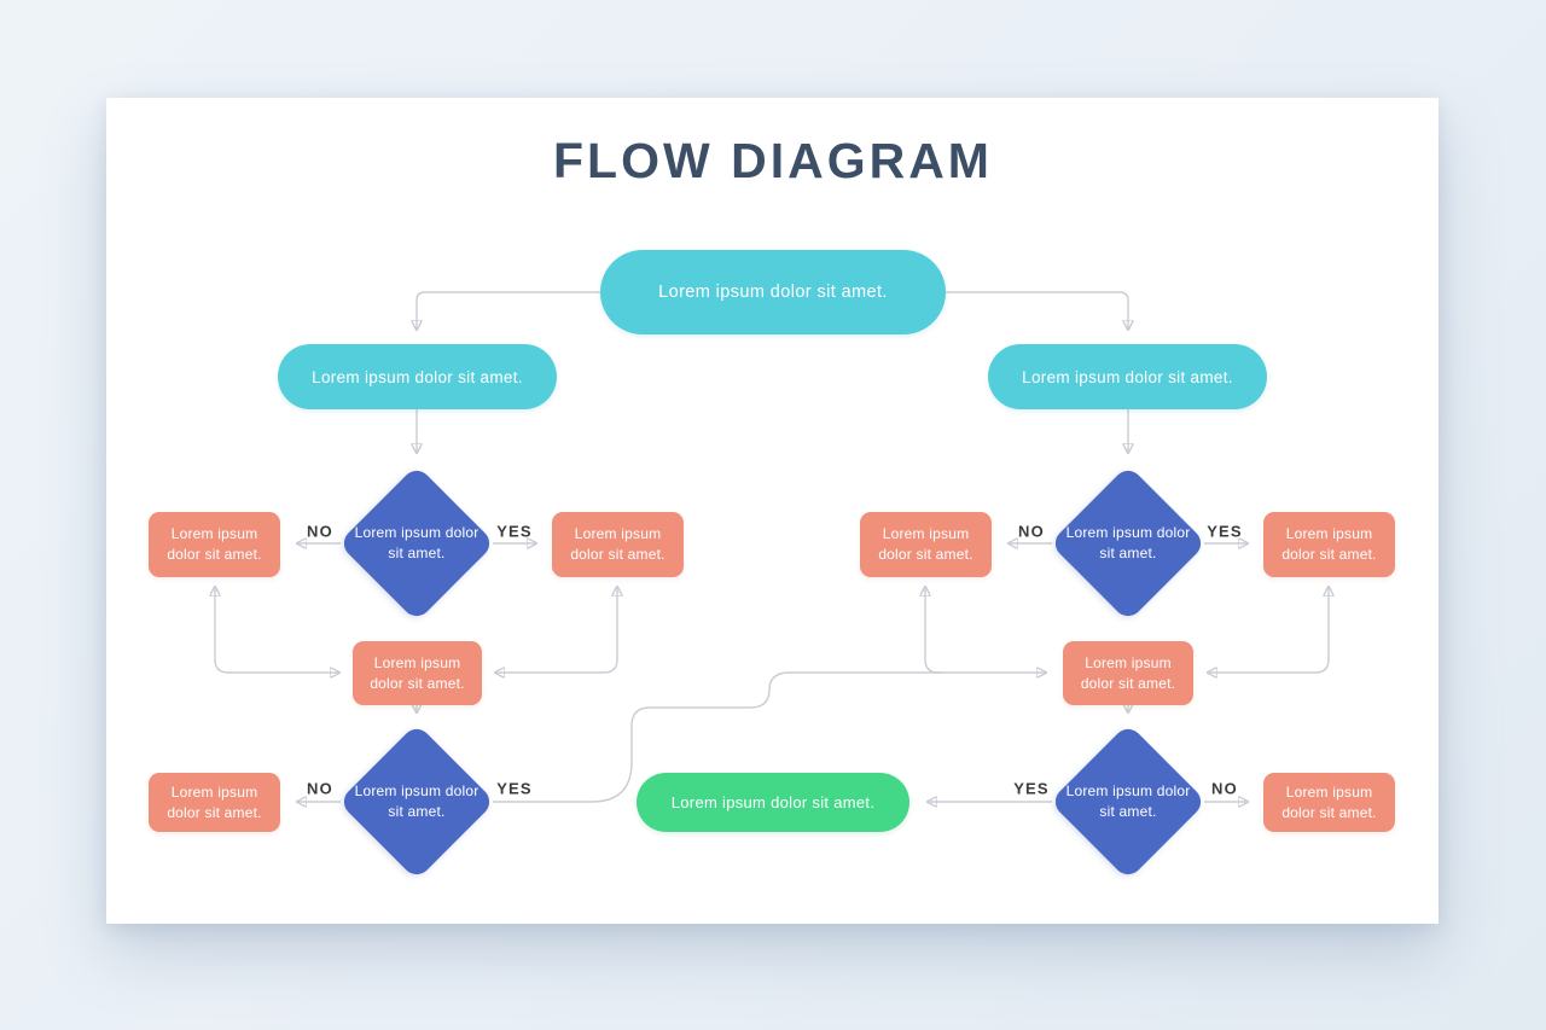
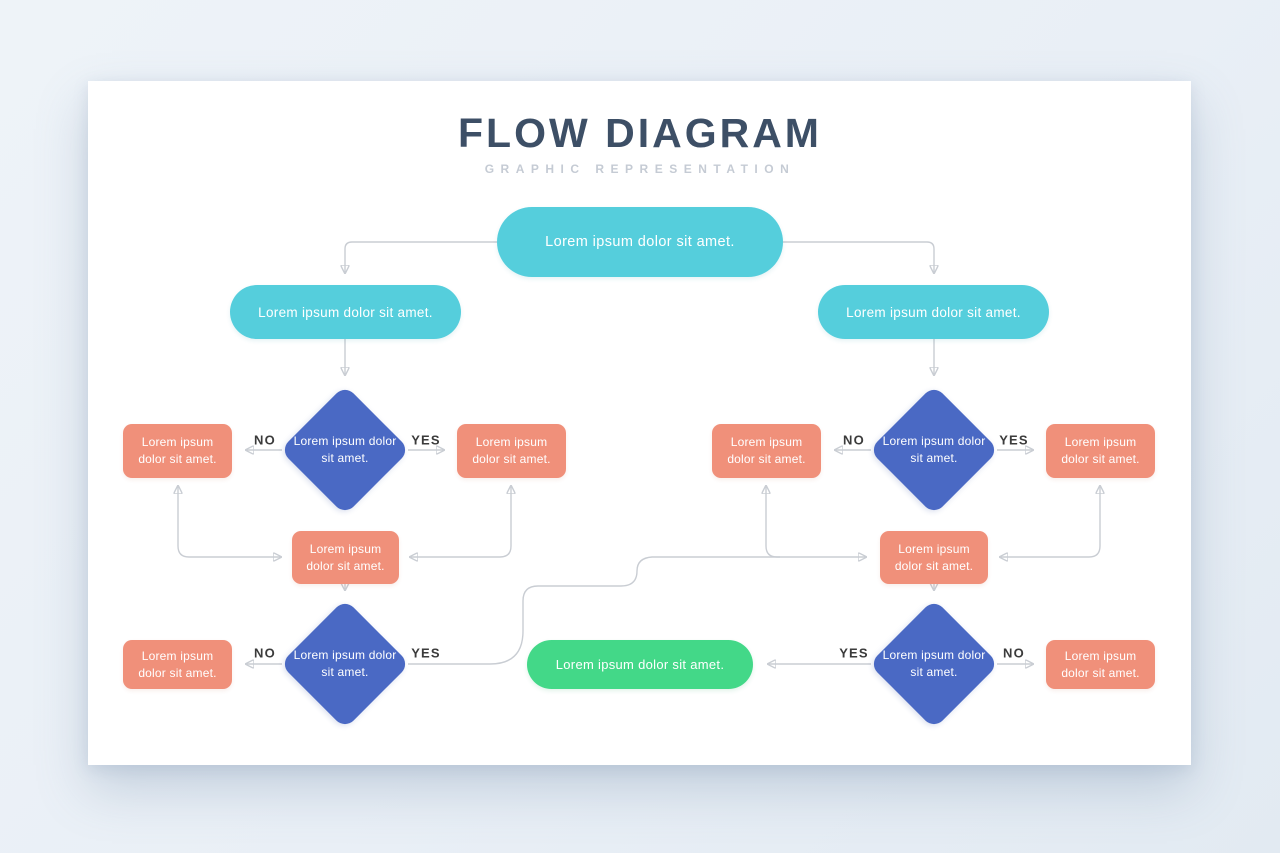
  FLOW DIAGRAM
+ GRAPHIC REPRESENTATION
  Lorem ipsum dolor sit amet.
  Lorem ipsum dolor sit amet.
  Lorem ipsum dolor sit amet.
  Lorem ipsum dolor sit amet.
  Lorem ipsum dolor sit amet.
  Lorem ipsum dolor sit amet.
  Lorem ipsum dolor sit amet.
  Lorem ipsum dolor sit amet.
  Lorem ipsum dolor sit amet.
  Lorem ipsum dolor sit amet.
  Lorem ipsum dolor sit amet.
  Lorem ipsum dolor sit amet.
  Lorem ipsum dolor sit amet.
  Lorem ipsum dolor sit amet.
  Lorem ipsum dolor sit amet.
  Lorem ipsum dolor sit amet.
  NO
  YES
  NO
  YES
  NO
  YES
  YES
  NO
